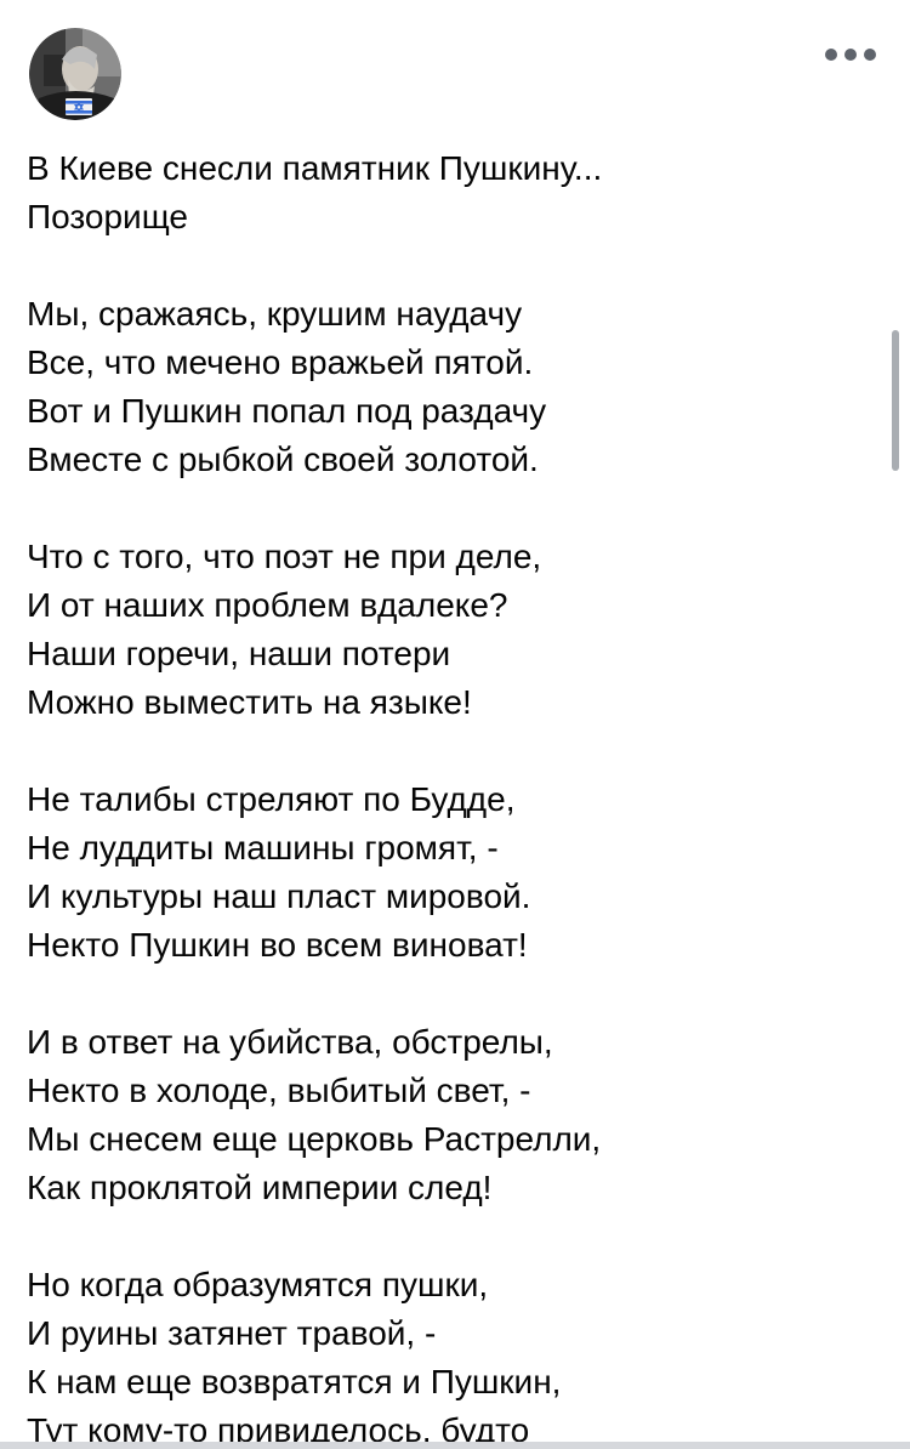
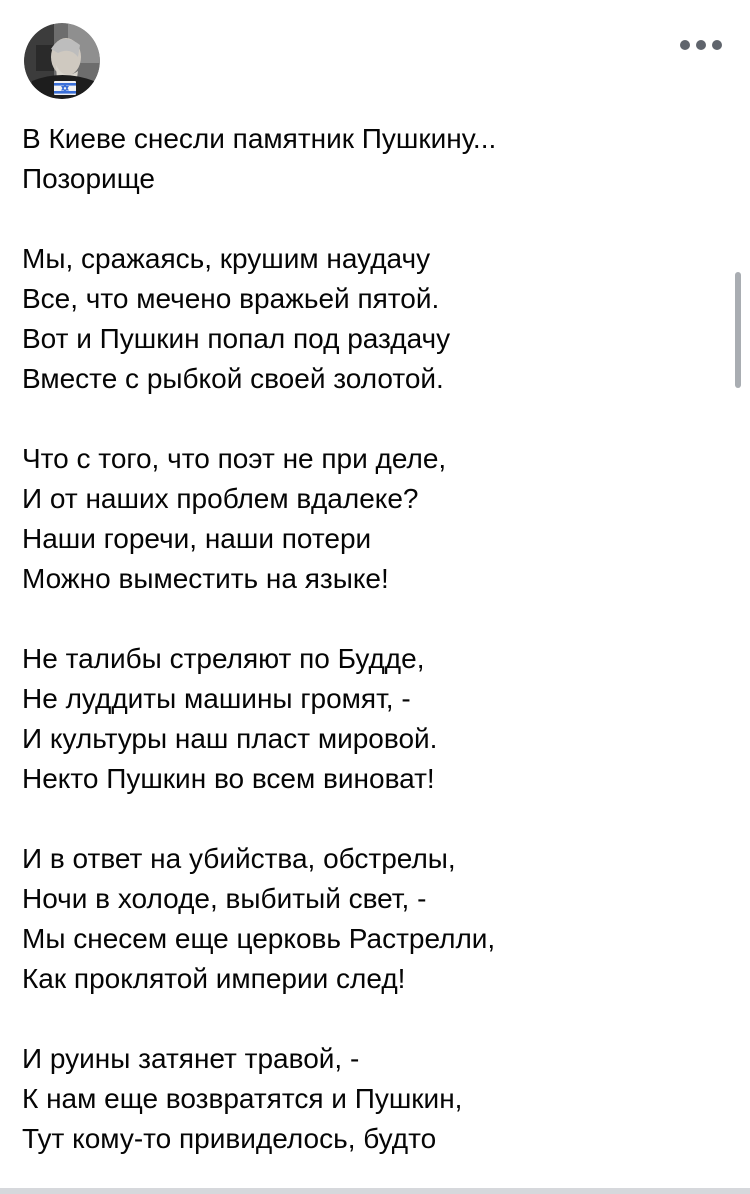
  В Киеве снесли памятник Пушкину...
  Позорище
  Мы, сражаясь, крушим наудачу
  Все, что мечено вражьей пятой.
  Вот и Пушкин попал под раздачу
  Вместе с рыбкой своей золотой.
  Что с того, что поэт не при деле,
  И от наших проблем вдалеке?
  Наши горечи, наши потери
  Можно выместить на языке!
  Не талибы стреляют по Будде,
  Не луддиты машины громят, -
  И культуры наш пласт мировой.
  Некто Пушкин во всем виноват!
  И в ответ на убийства, обстрелы,
- Некто в холоде, выбитый свет, -
+ Ночи в холоде, выбитый свет, -
  Мы снесем еще церковь Растрелли,
  Как проклятой империи след!
- Но когда образумятся пушки,
  И руины затянет травой, -
  К нам еще возвратятся и Пушкин,
  Тут кому-то привиделось, будто
